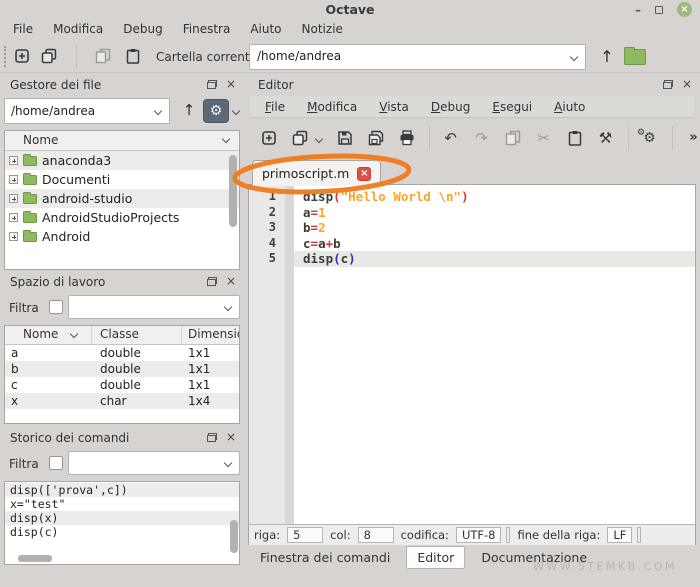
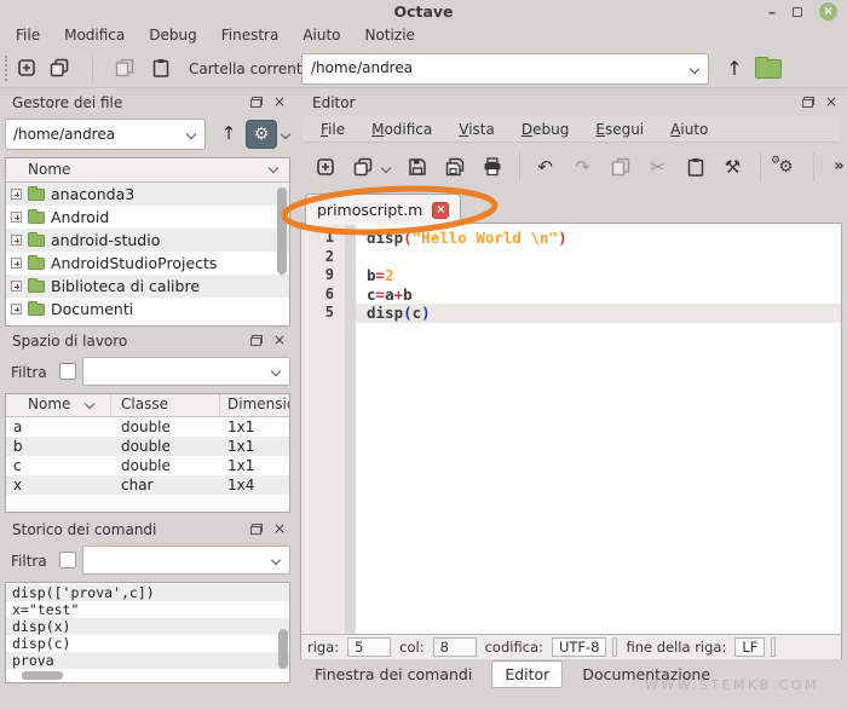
  Octave
  –
  ×
  File
  Modifica
  Debug
  Finestra
  Aiuto
  Notizie
  Cartella corrent
  /home/andrea
  ↑
  Gestore dei file
  ×
  /home/andrea
  ↑
  ⚙
  Nome
  anaconda3
- Documenti
+ Android
  android-studio
  AndroidStudioProjects
+ Biblioteca di calibre
- Android
+ Documenti
  Spazio di lavoro
  ×
  Filtra
  Nome
  Classe
  Dimensi
  a
  double
  1x1
  b
  double
  1x1
  c
  double
  1x1
  x
  char
  1x4
  Storico dei comandi
  ×
  Filtra
  disp(['prova',c])
  x="test"
  disp(x)
  disp(c)
+ prova
  Editor
  ×
  File
  Modifica
  Vista
  Debug
  Esegui
  Aiuto
  ↶
  ↷
  ✂
  ⚒
  ⚙
  ⚙
  »
  primoscript.m
  ×
  1
  disp("Hello World \n")
  2
- a=1
- 3
+ 9
  b=2
- 4
+ 6
  c=a+b
  5
  disp(c)
  riga:
  5
  col:
  8
  codifica:
  UTF-8
  fine della riga:
  LF
  Finestra dei comandi
  Editor
  Documentazione
  WWW.STEMKB.COM
